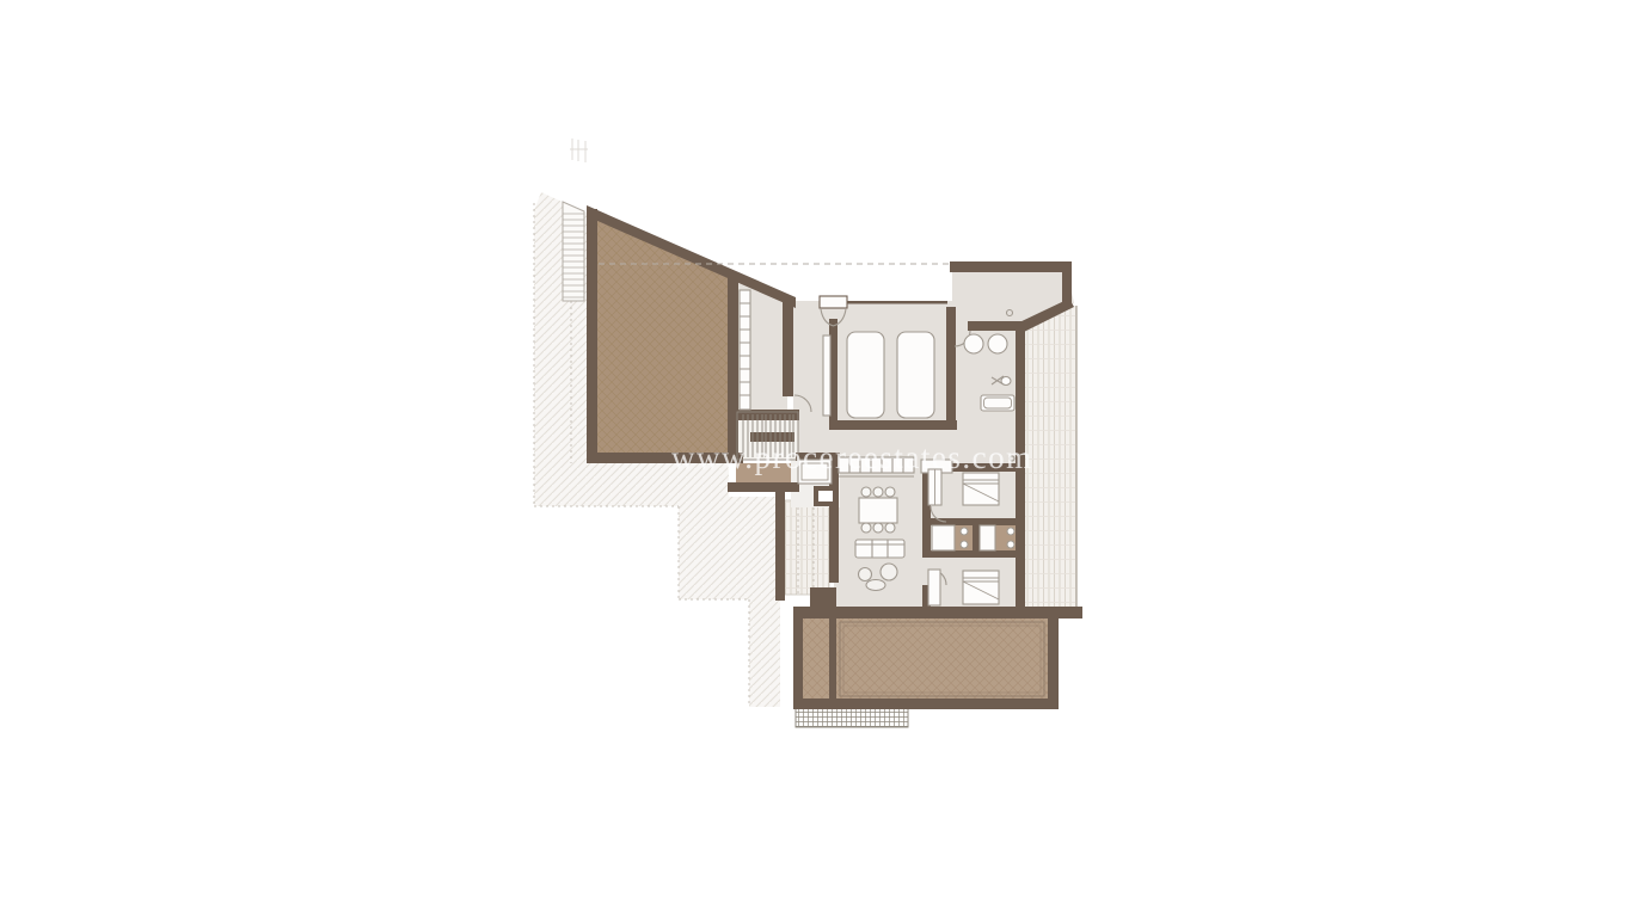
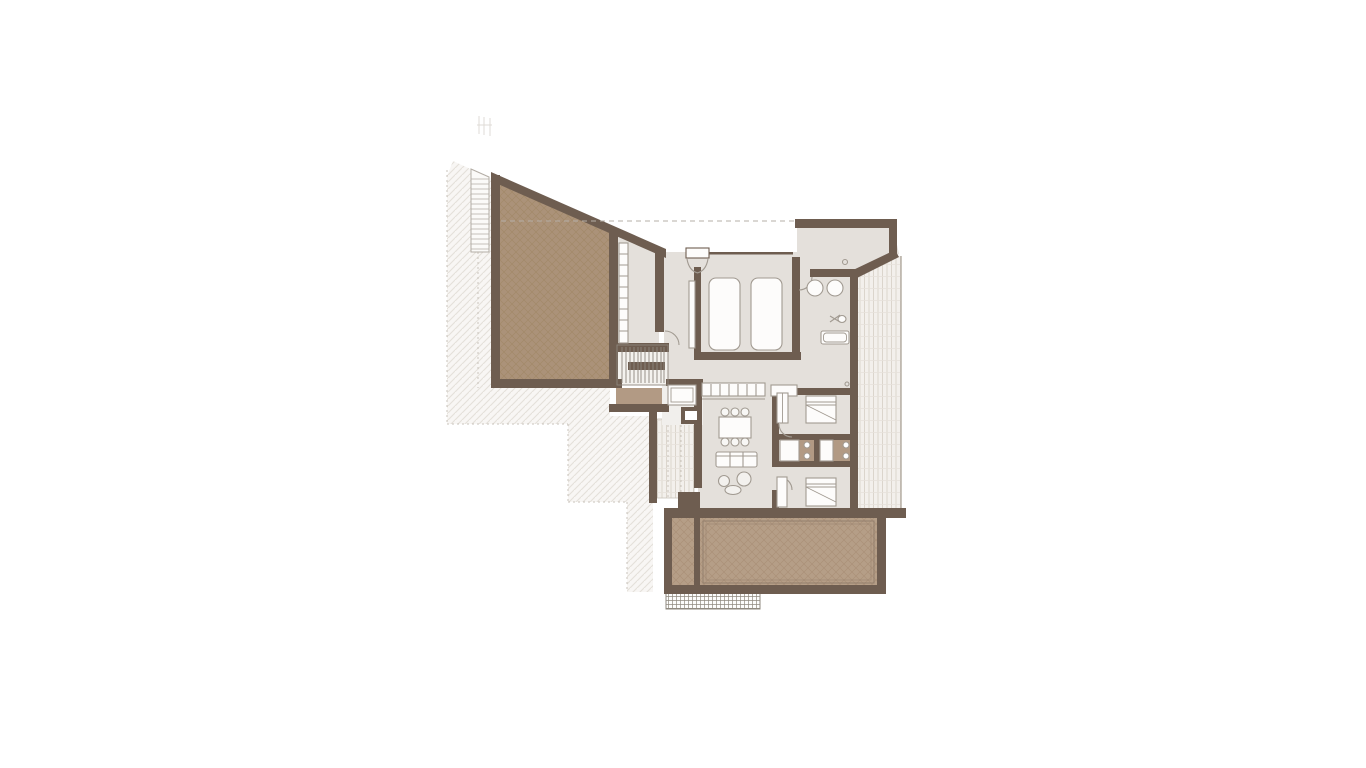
- www.procereestates.com
